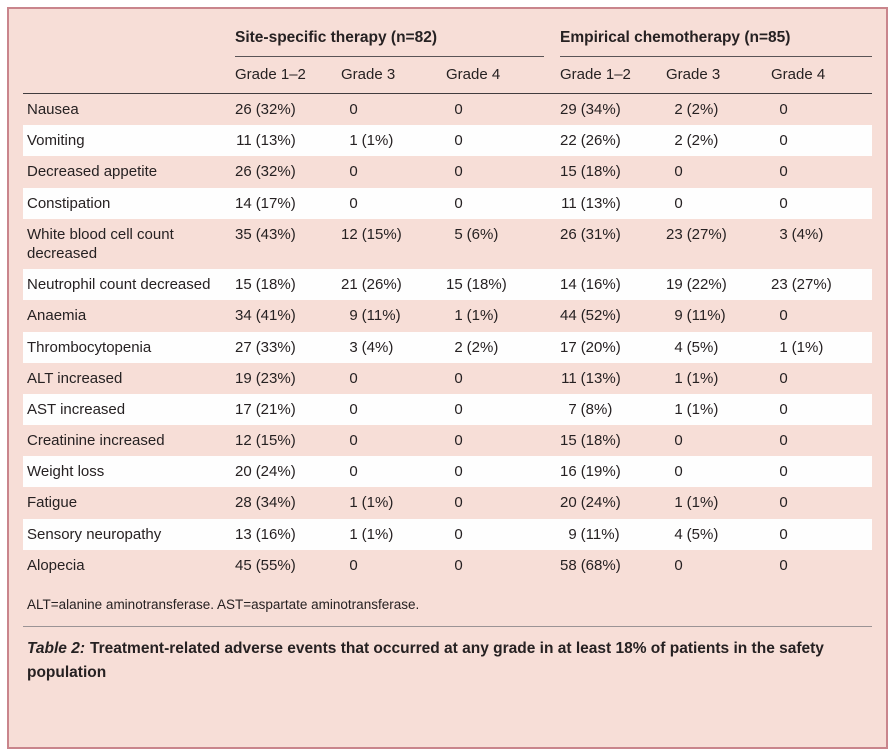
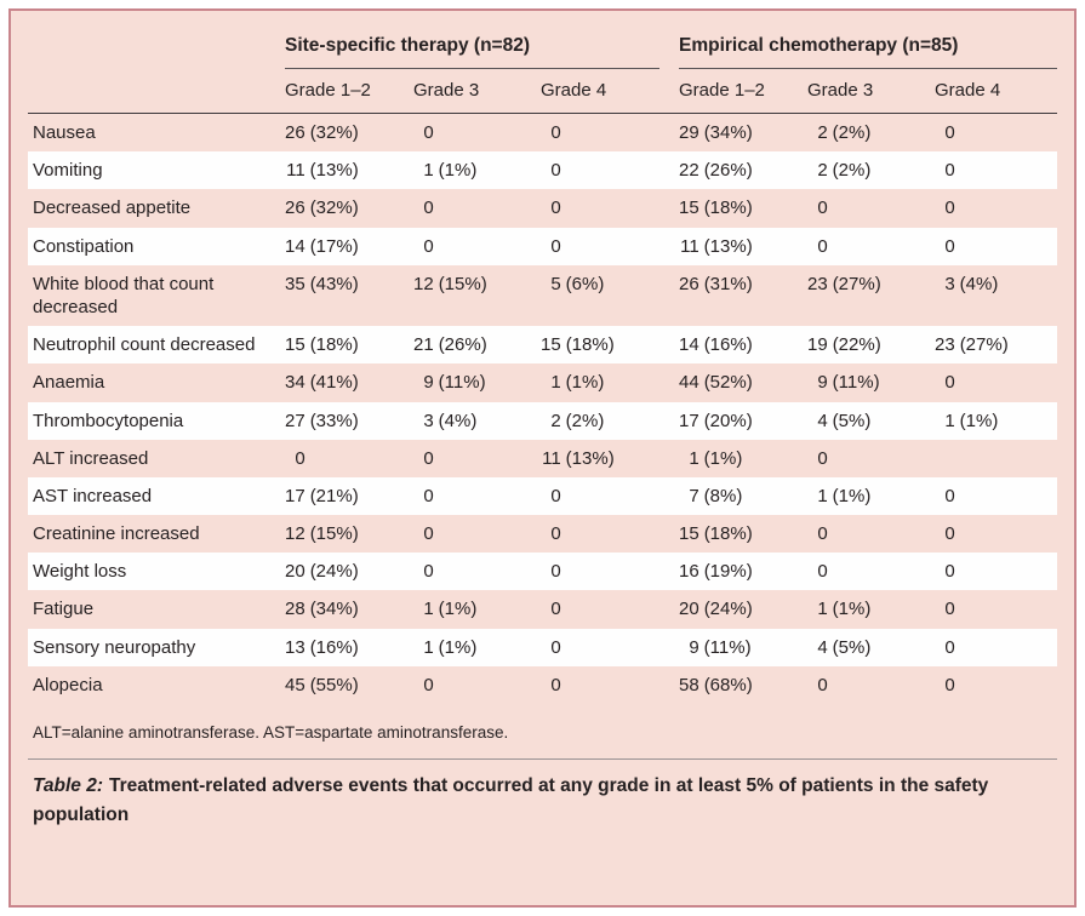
  Site-specific therapy (n=82)
  Empirical chemotherapy (n=85)
  Grade 1–2
  Grade 3
  Grade 4
  Grade 1–2
  Grade 3
  Grade 4
  Nausea
  26 (32%)
  0
  0
  29 (34%)
  2 (2%)
  0
  Vomiting
  11 (13%)
  1 (1%)
  0
  22 (26%)
  2 (2%)
  0
  Decreased appetite
  26 (32%)
  0
  0
  15 (18%)
  0
  0
  Constipation
  14 (17%)
  0
  0
  11 (13%)
  0
  0
- White blood cell count decreased
+ White blood that count decreased
  35 (43%)
  12 (15%)
  5 (6%)
  26 (31%)
  23 (27%)
  3 (4%)
  Neutrophil count decreased
  15 (18%)
  21 (26%)
  15 (18%)
  14 (16%)
  19 (22%)
  23 (27%)
  Anaemia
  34 (41%)
  9 (11%)
  1 (1%)
  44 (52%)
  9 (11%)
  0
  Thrombocytopenia
  27 (33%)
  3 (4%)
  2 (2%)
  17 (20%)
  4 (5%)
  1 (1%)
  ALT increased
- 19 (23%)
  0
  0
  11 (13%)
  1 (1%)
  0
  AST increased
  17 (21%)
  0
  0
  7 (8%)
  1 (1%)
  0
  Creatinine increased
  12 (15%)
  0
  0
  15 (18%)
  0
  0
  Weight loss
  20 (24%)
  0
  0
  16 (19%)
  0
  0
  Fatigue
  28 (34%)
  1 (1%)
  0
  20 (24%)
  1 (1%)
  0
  Sensory neuropathy
  13 (16%)
  1 (1%)
  0
  9 (11%)
  4 (5%)
  0
  Alopecia
  45 (55%)
  0
  0
  58 (68%)
  0
  0
  ALT=alanine aminotransferase. AST=aspartate aminotransferase.
- Table 2: Treatment-related adverse events that occurred at any grade in at least 18% of patients in the safety population
+ Table 2: Treatment-related adverse events that occurred at any grade in at least 5% of patients in the safety population
